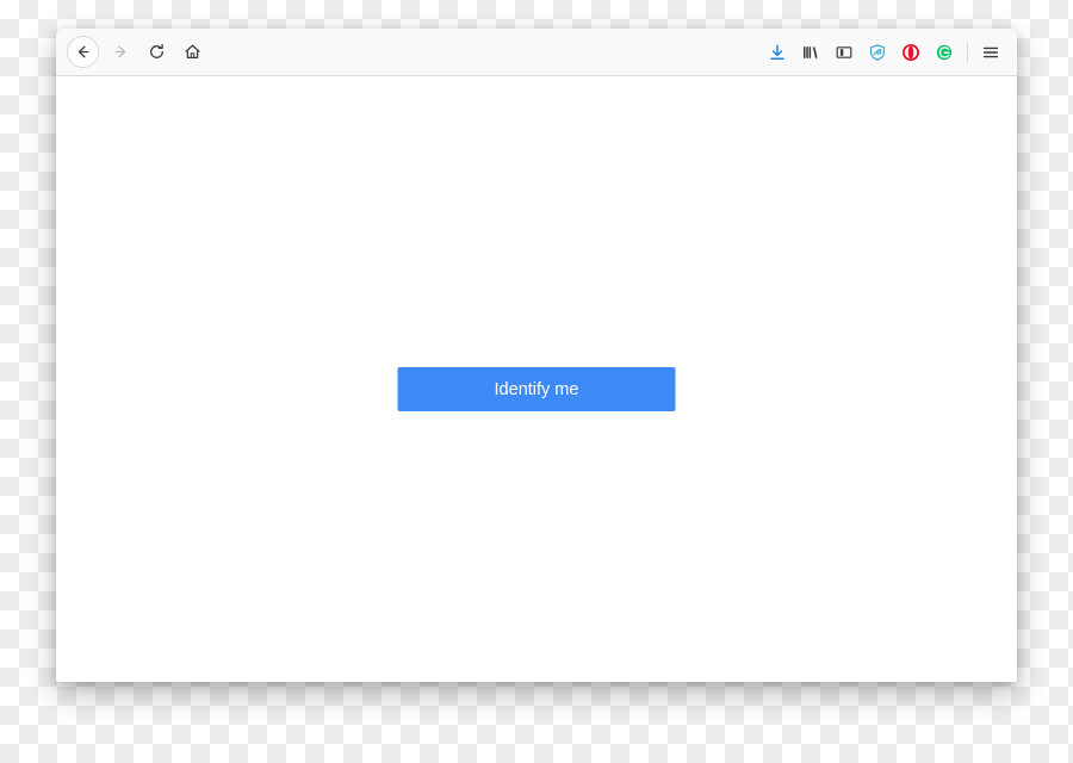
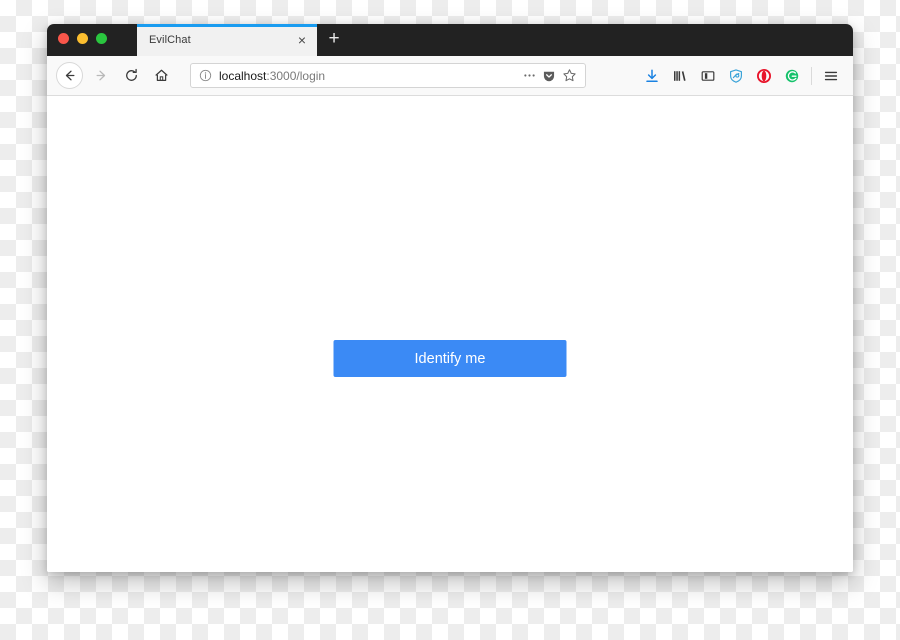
+ EvilChat
+ ×
+ +
+ localhost:3000/login
  Identify me
